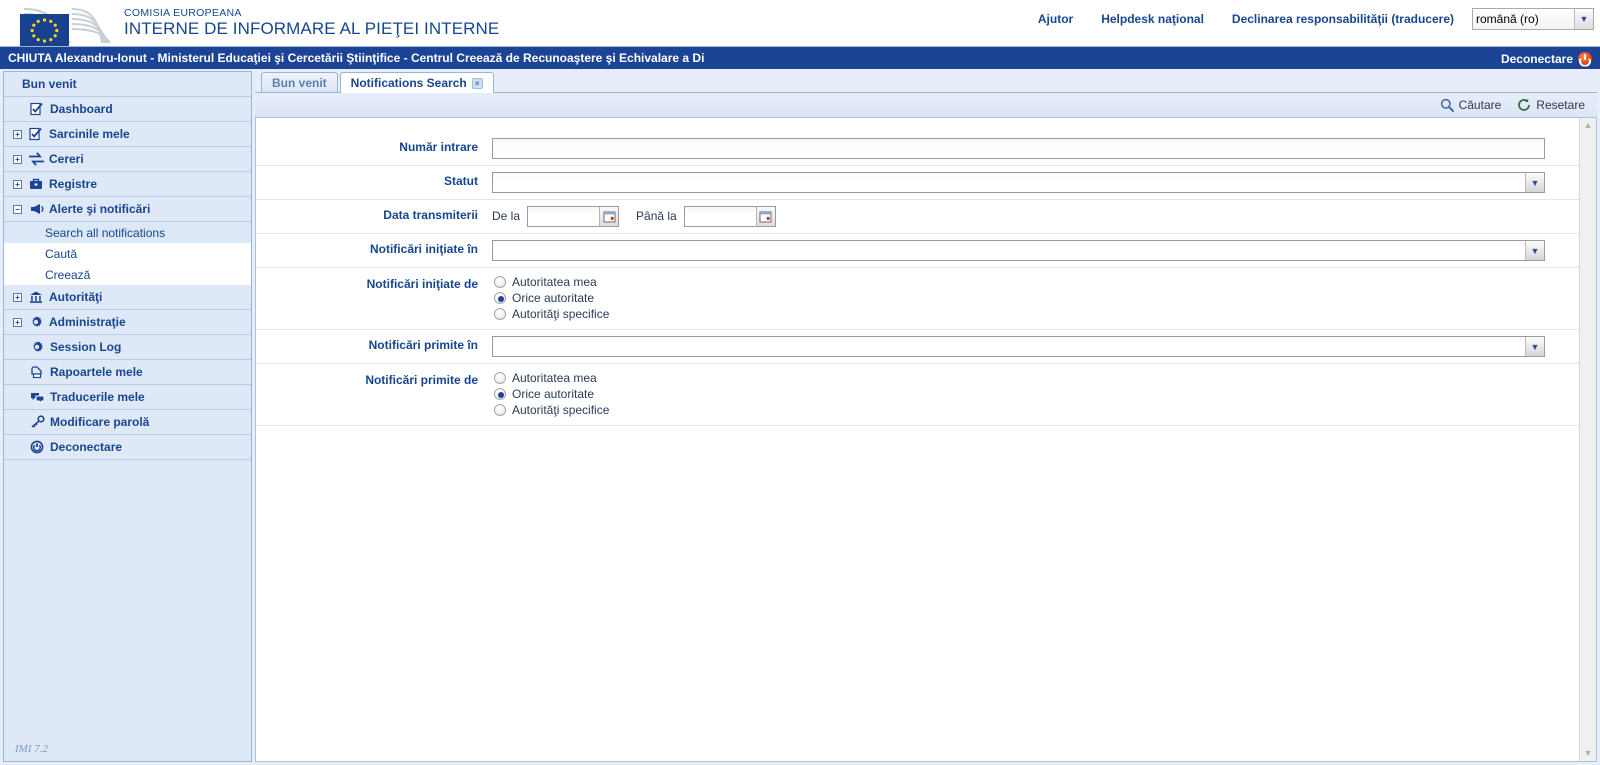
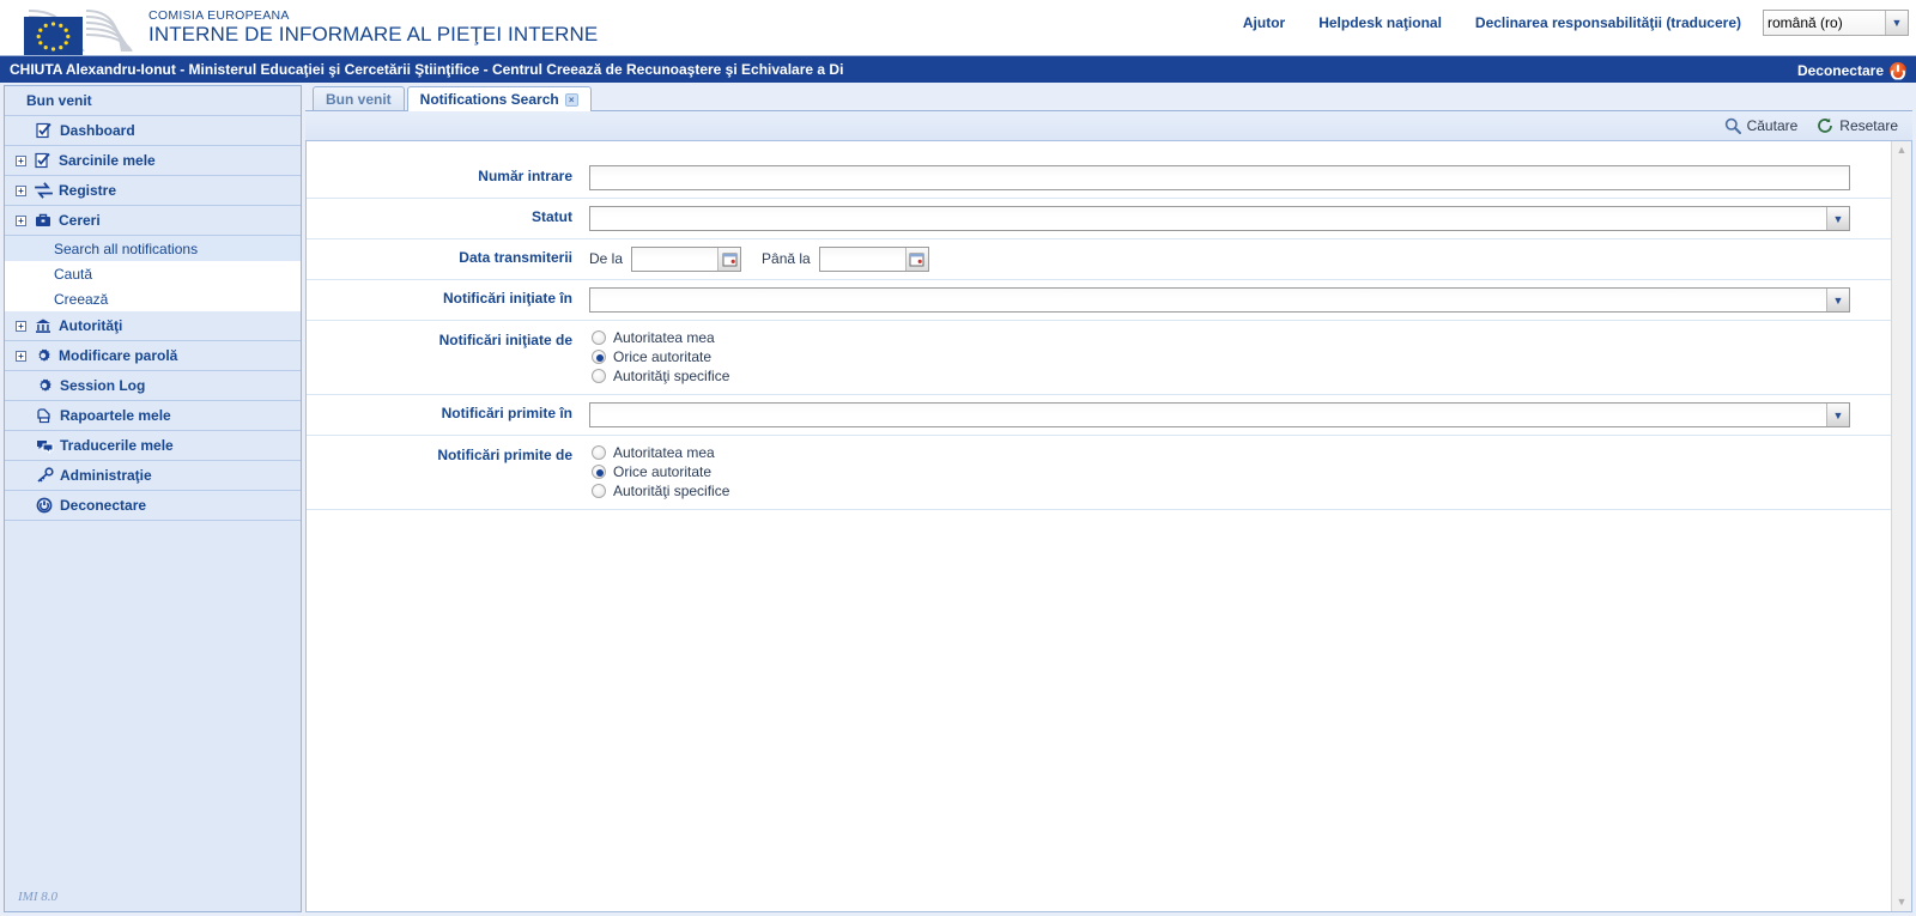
  COMISIA EUROPEANA
  INTERNE DE INFORMARE AL PIEŢEI INTERNE
  Ajutor
  Helpdesk naţional
  Declinarea responsabilităţii (traducere)
  română (ro)
  ▼
  CHIUTA Alexandru-Ionut - Ministerul Educaţiei şi Cercetării Ştiinţifice - Centrul Creează de Recunoaştere şi Echivalare a Di
  Deconectare
  Bun venit
  Dashboard
  +
  Sarcinile mele
  +
- Cereri
+ Registre
  +
- Registre
+ Cereri
- −
- Alerte şi notificări
  Search all notifications
  Caută
  Creează
  +
  Autorităţi
  +
- Administraţie
+ Modificare parolă
  Session Log
  Rapoartele mele
  Traducerile mele
- Modificare parolă
+ Administraţie
  Deconectare
- IMI 7.2
+ IMI 8.0
  Bun venit
  Notifications Search
  ×
  Căutare
  Resetare
  Număr intrare
  Statut
  ▼
  Data transmiterii
  De la
  Până la
  Notificări iniţiate în
  ▼
  Notificări iniţiate de
  Autoritatea mea
  Orice autoritate
  Autorităţi specifice
  Notificări primite în
  ▼
  Notificări primite de
  Autoritatea mea
  Orice autoritate
  Autorităţi specifice
  ▲
  ▼
